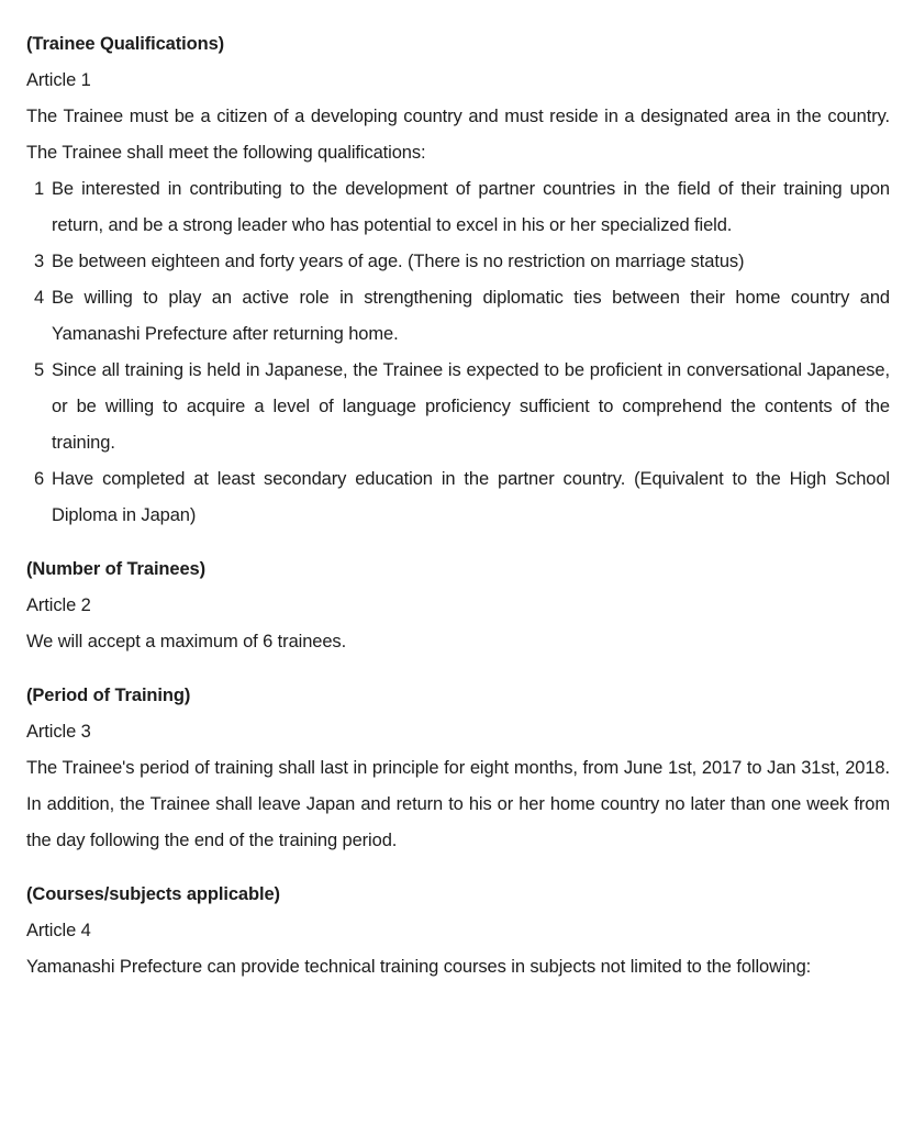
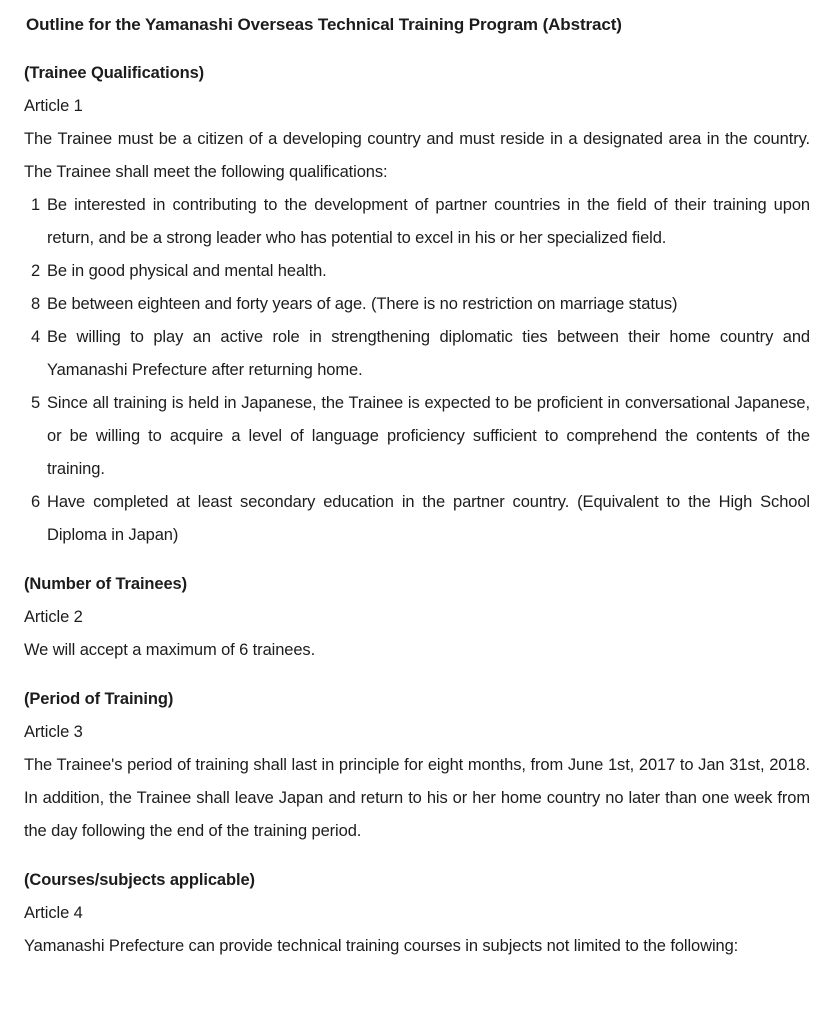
+ Outline for the Yamanashi Overseas Technical Training Program (Abstract)
  (Trainee Qualifications)
  Article 1
  The Trainee must be a citizen of a developing country and must reside in a designated area in the country. The Trainee shall meet the following qualifications:
  1
  Be interested in contributing to the development of partner countries in the field of their training upon return, and be a strong leader who has potential to excel in his or her specialized field.
+ 2
+ Be in good physical and mental health.
- 3
+ 8
  Be between eighteen and forty years of age. (There is no restriction on marriage status)
  4
  Be willing to play an active role in strengthening diplomatic ties between their home country and Yamanashi Prefecture after returning home.
  5
  Since all training is held in Japanese, the Trainee is expected to be proficient in conversational Japanese, or be willing to acquire a level of language proficiency sufficient to comprehend the contents of the training.
  6
  Have completed at least secondary education in the partner country. (Equivalent to the High School Diploma in Japan)
  (Number of Trainees)
  Article 2
  We will accept a maximum of 6 trainees.
  (Period of Training)
  Article 3
  The Trainee's period of training shall last in principle for eight months, from June 1st, 2017 to Jan 31st, 2018. In addition, the Trainee shall leave Japan and return to his or her home country no later than one week from the day following the end of the training period.
  (Courses/subjects applicable)
  Article 4
  Yamanashi Prefecture can provide technical training courses in subjects not limited to the following:
